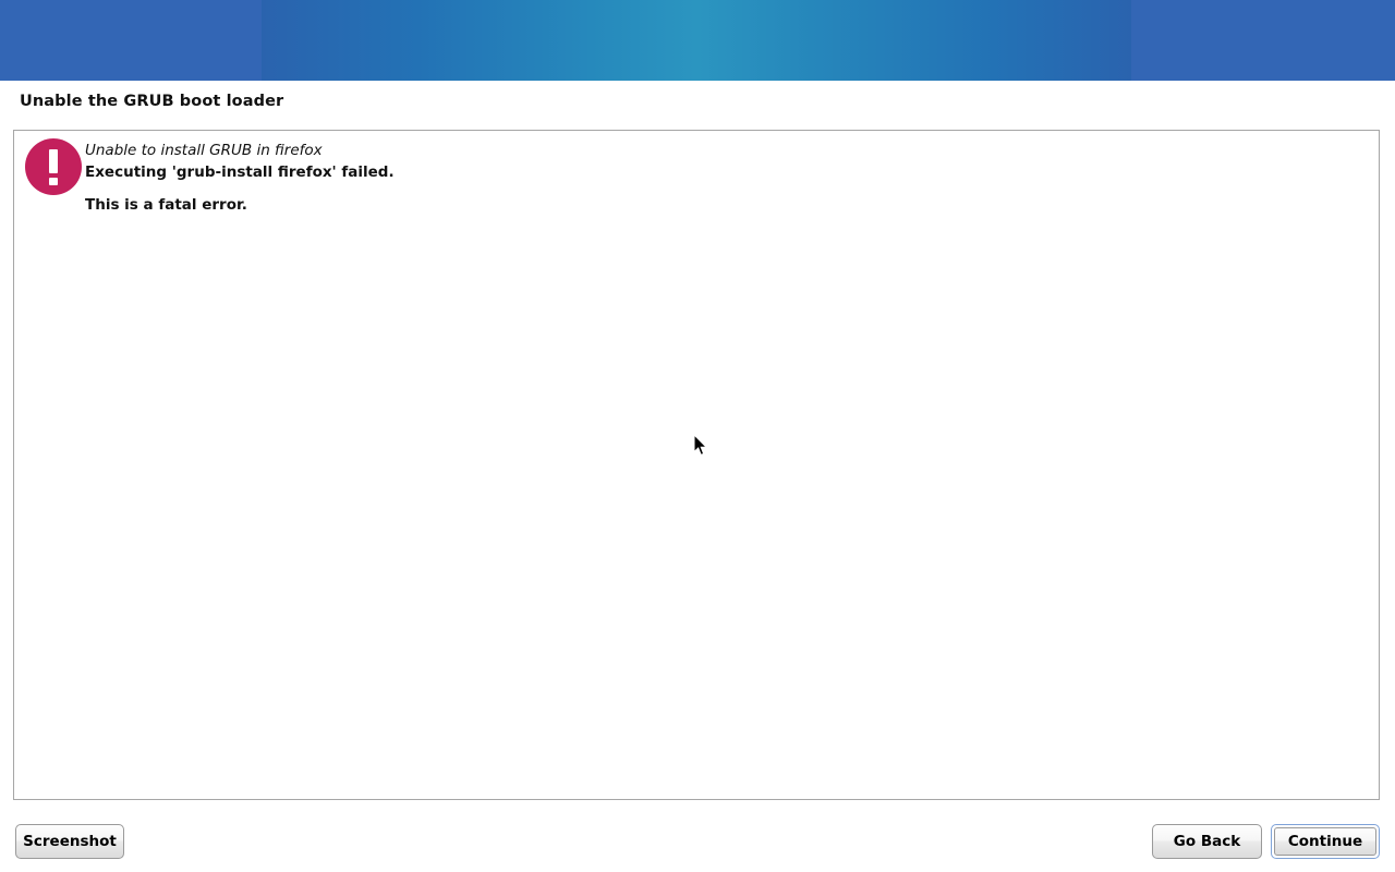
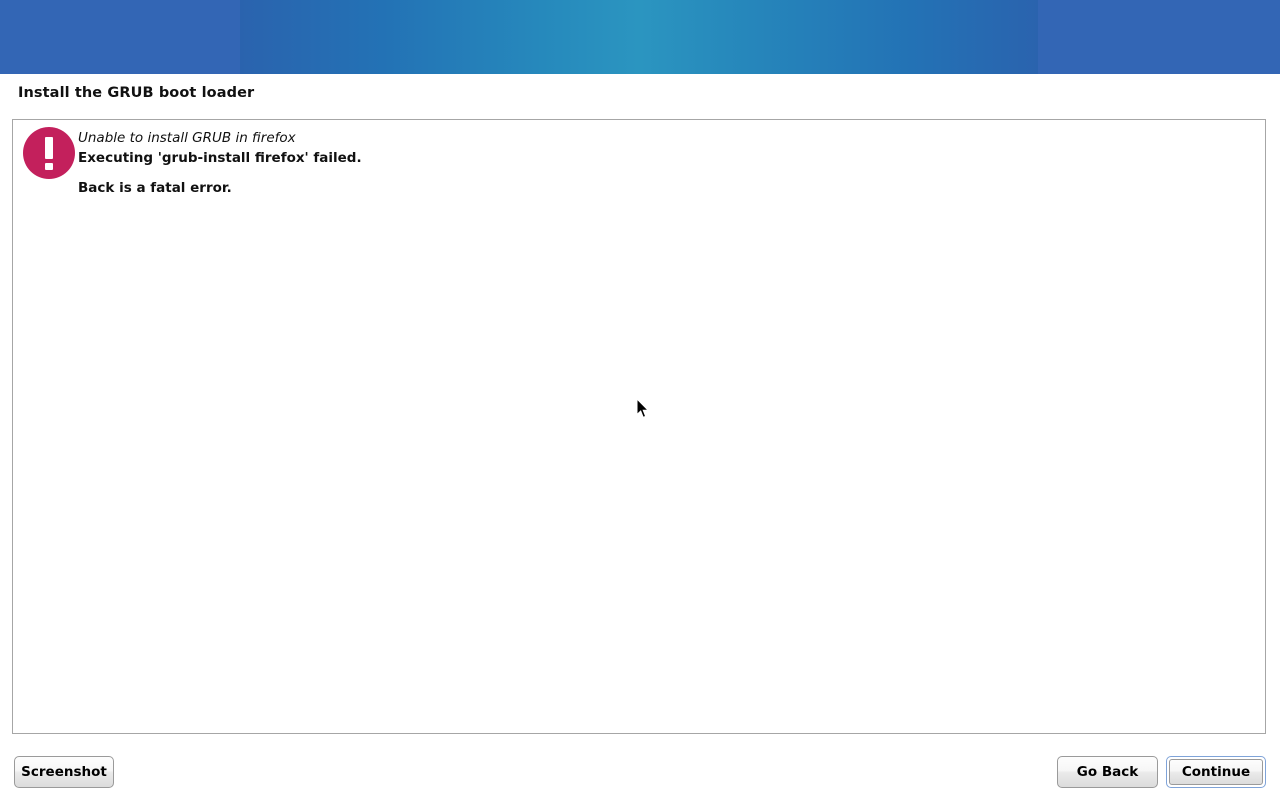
- Unable the GRUB boot loader
+ Install the GRUB boot loader
  Unable to install GRUB in firefox
  Executing 'grub-install firefox' failed.
- This is a fatal error.
+ Back is a fatal error.
  Screenshot
  Go Back
  Continue
